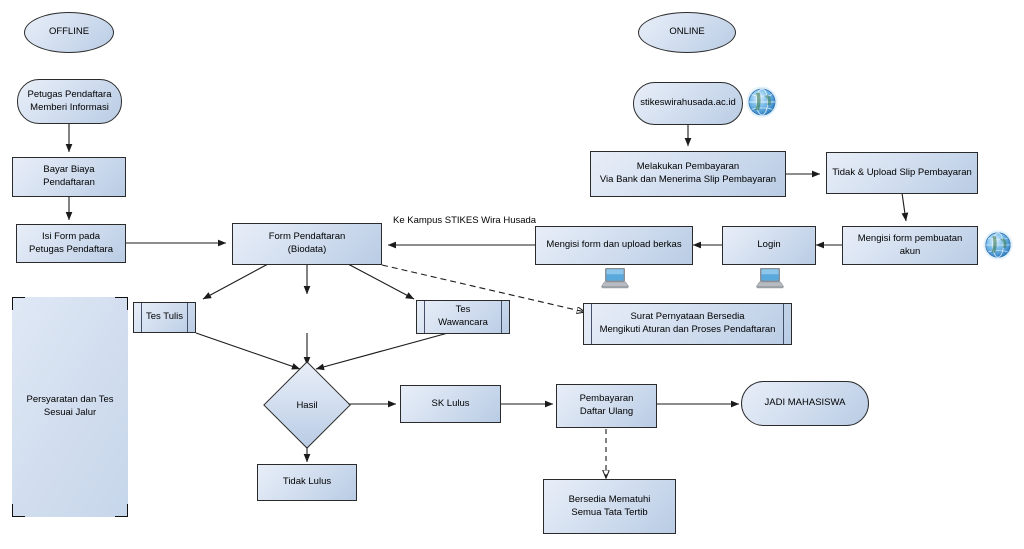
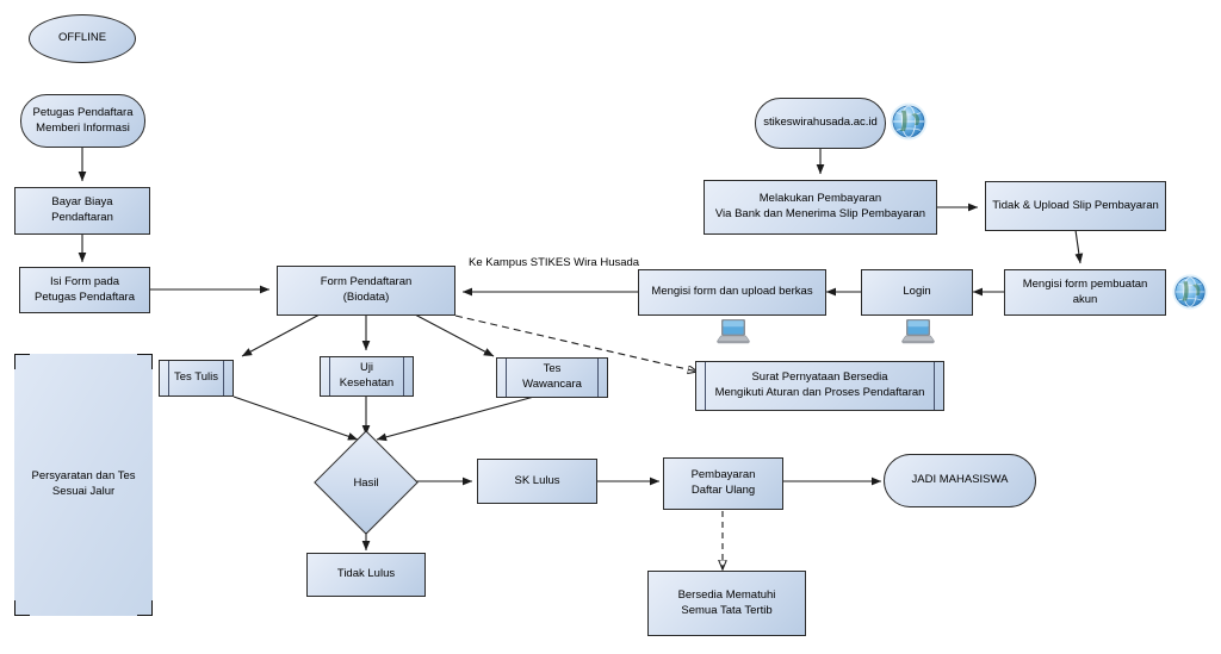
  OFFLINE
- ONLINE
  Petugas Pendaftara
  Memberi Informasi
  Bayar Biaya Pendaftaran
  Isi Form pada
  Petugas Pendaftara
  stikeswirahusada.ac.id
  Melakukan Pembayaran
  Via Bank dan Menerima Slip Pembayaran
  Tidak & Upload Slip Pembayaran
  Mengisi form pembuatan akun
  Login
  Mengisi form dan upload berkas
  Surat Pernyataan Bersedia
  Mengikuti Aturan dan Proses Pendaftaran
  Ke Kampus STIKES Wira Husada
  Form Pendaftaran
  (Biodata)
  Persyaratan dan Tes
  Sesuai Jalur
  Tes Tulis
+ Uji
+ Kesehatan
  Tes
  Wawancara
  Hasil
  Tidak Lulus
  SK Lulus
  Pembayaran
  Daftar Ulang
  Bersedia Mematuhi
  Semua Tata Tertib
  JADI MAHASISWA
